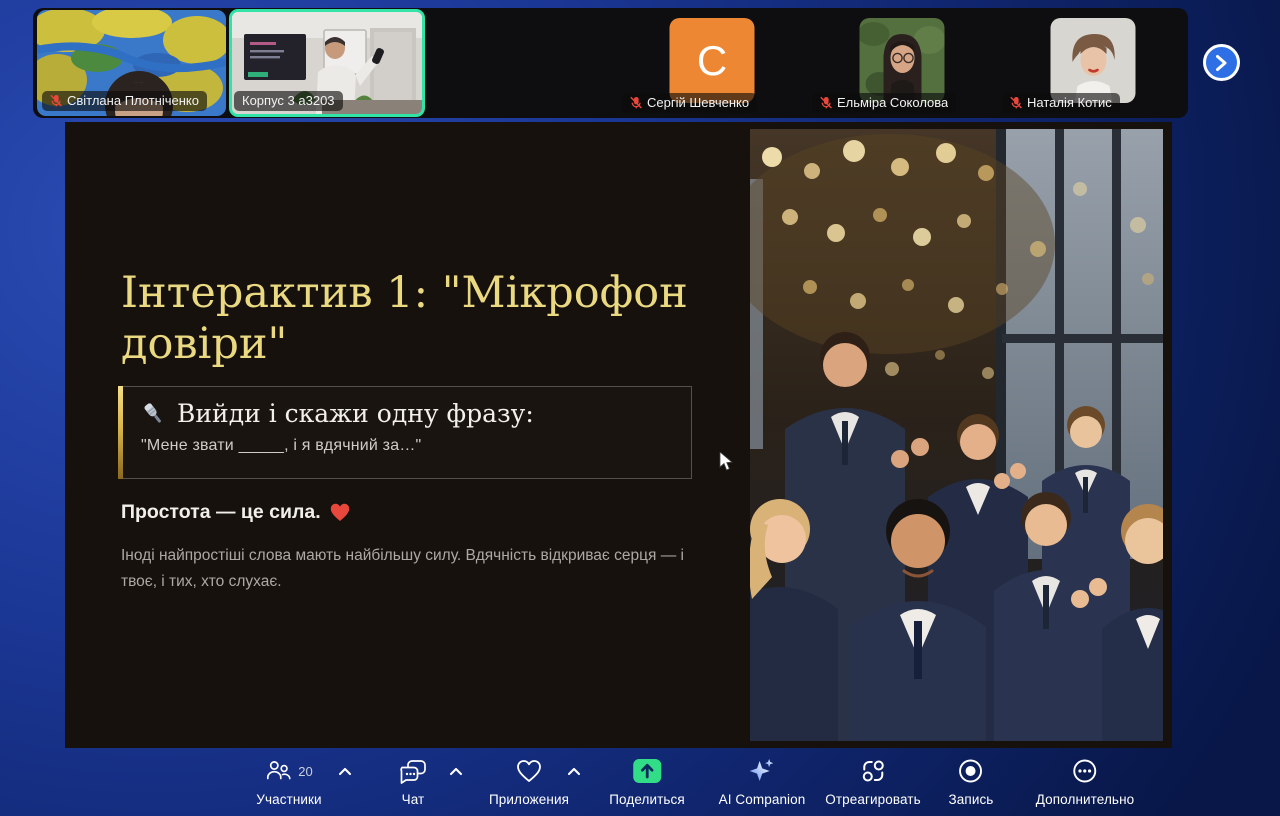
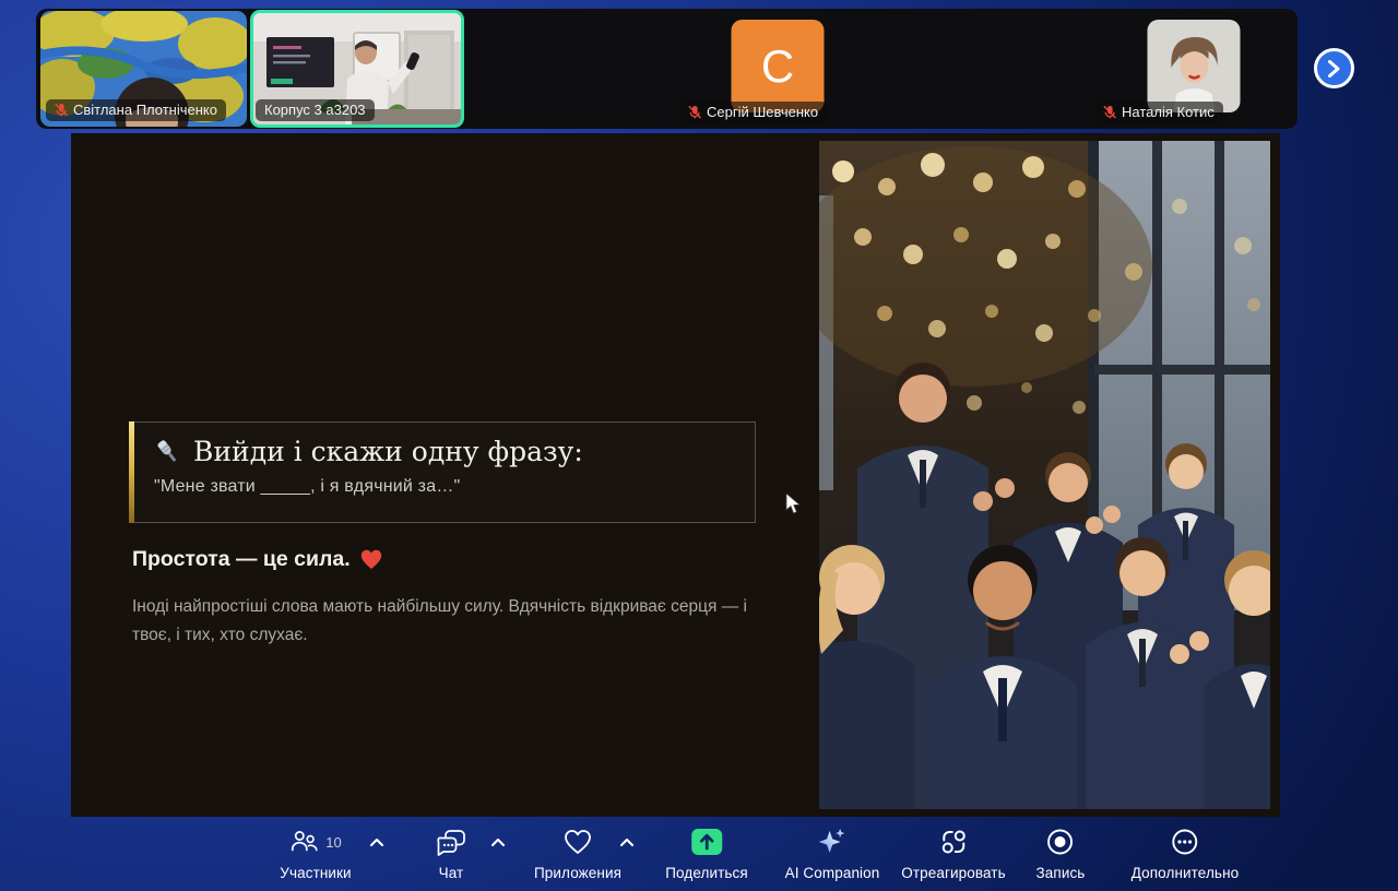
  Світлана Плотніченко
  Корпус 3 а3203
  C
  Сергій Шевченко
- Ельміра Соколова
  Наталія Котис
- Інтерактив 1: "Мікрофон довіри"
  Вийди і скажи одну фразу:
  "Мене звати _____, і я вдячний за…"
  Простота — це сила.
  Іноді найпростіші слова мають найбільшу силу. Вдячність відкриває серця — і твоє, і тих, хто слухає.
- 20
+ 10
  Участники
  Чат
  Приложения
  Поделиться
  AI Companion
  Отреагировать
  Запись
  Дополнительно
